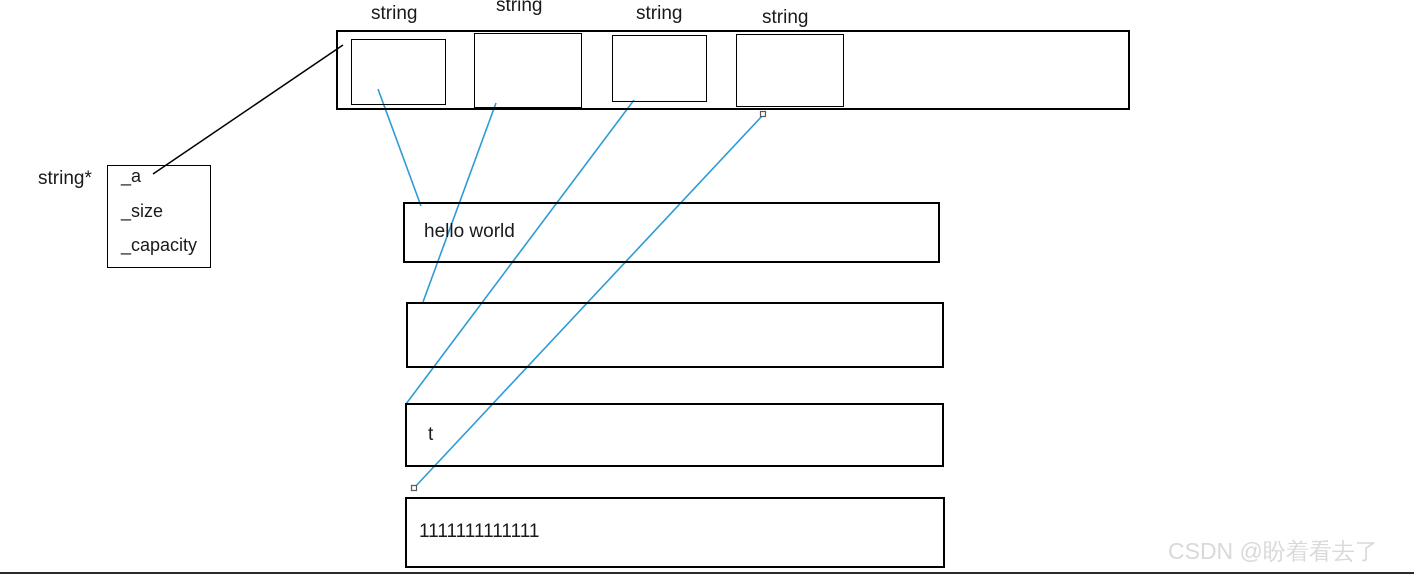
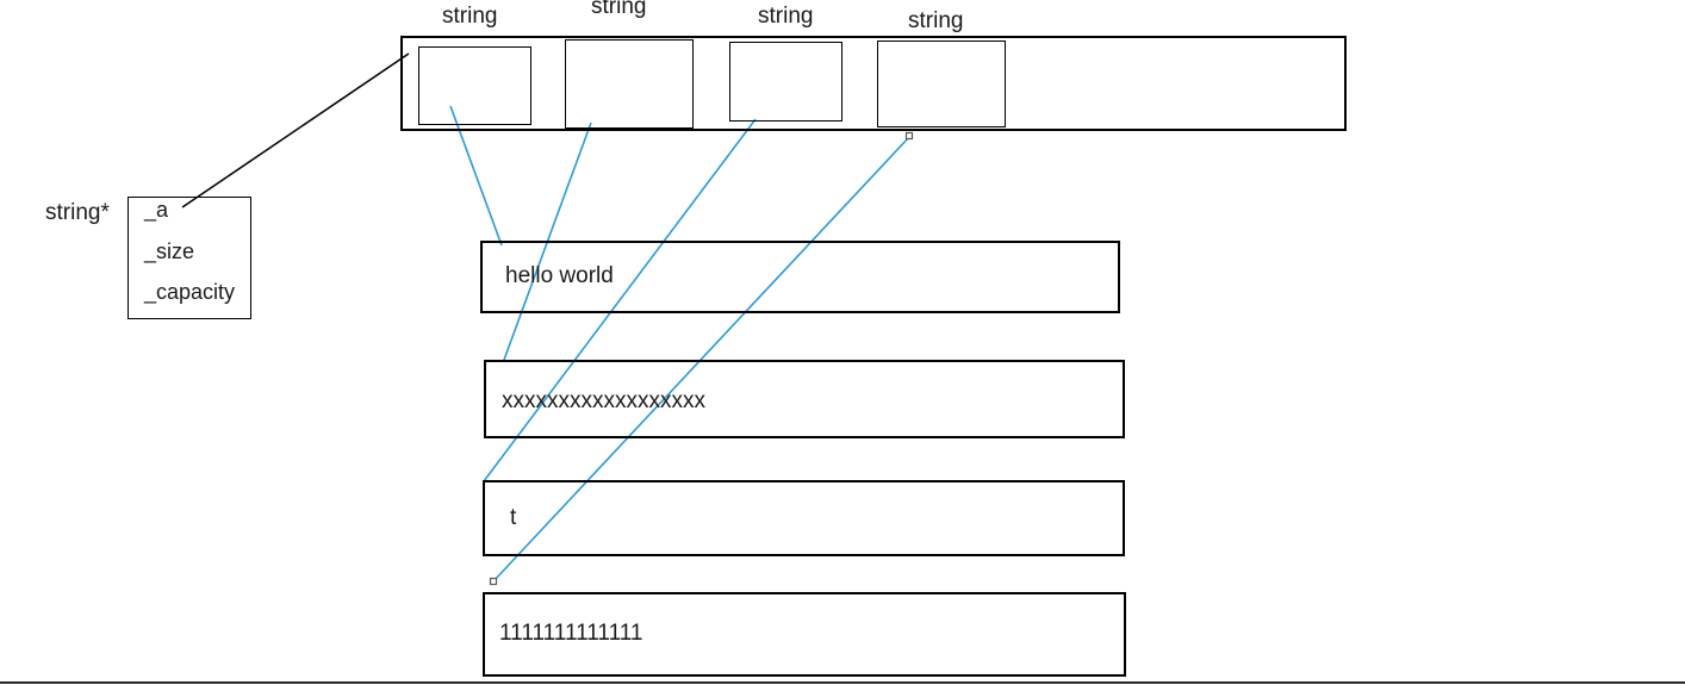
  string
  string
  string
  string
  string*
  _a
  _size
  _capacity
  hello world
+ xxxxxxxxxxxxxxxxxx
  t
  1111111111111
- CSDN @盼着看去了
